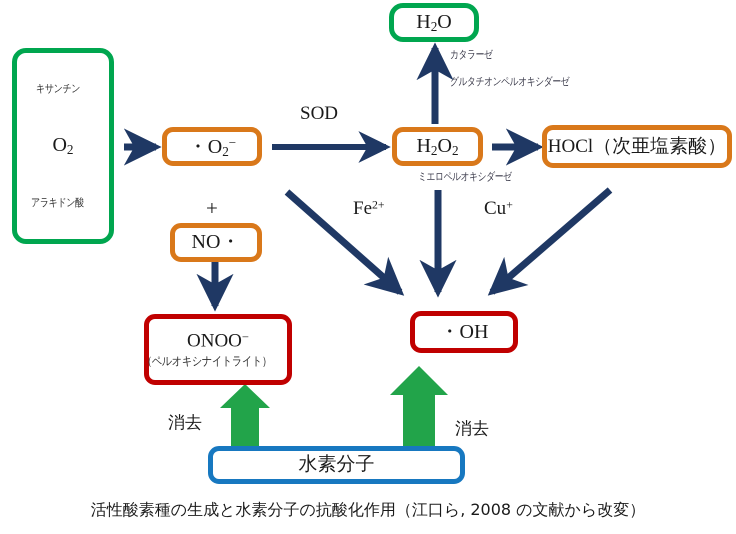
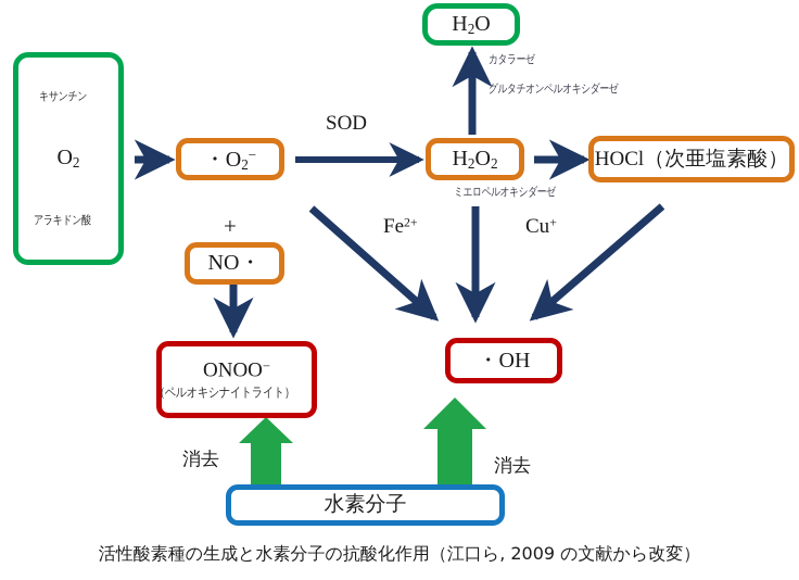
  キサンチン
  O2
  アラキドン酸
  ・O2−
  +
  NO・
  H2O2
  H2O
  HOCl（次亜塩素酸）
  ONOO−
  （ペルオキシナイトライト）
  ・OH
  水素分子
  SOD
  カタラーゼ
  グルタチオンペルオキシダーゼ
  ミエロペルオキシダーゼ
  Fe2+
  Cu+
  消去
  消去
- 活性酸素種の生成と水素分子の抗酸化作用（江口ら, 2008 の文献から改変）
+ 活性酸素種の生成と水素分子の抗酸化作用（江口ら, 2009 の文献から改変）
